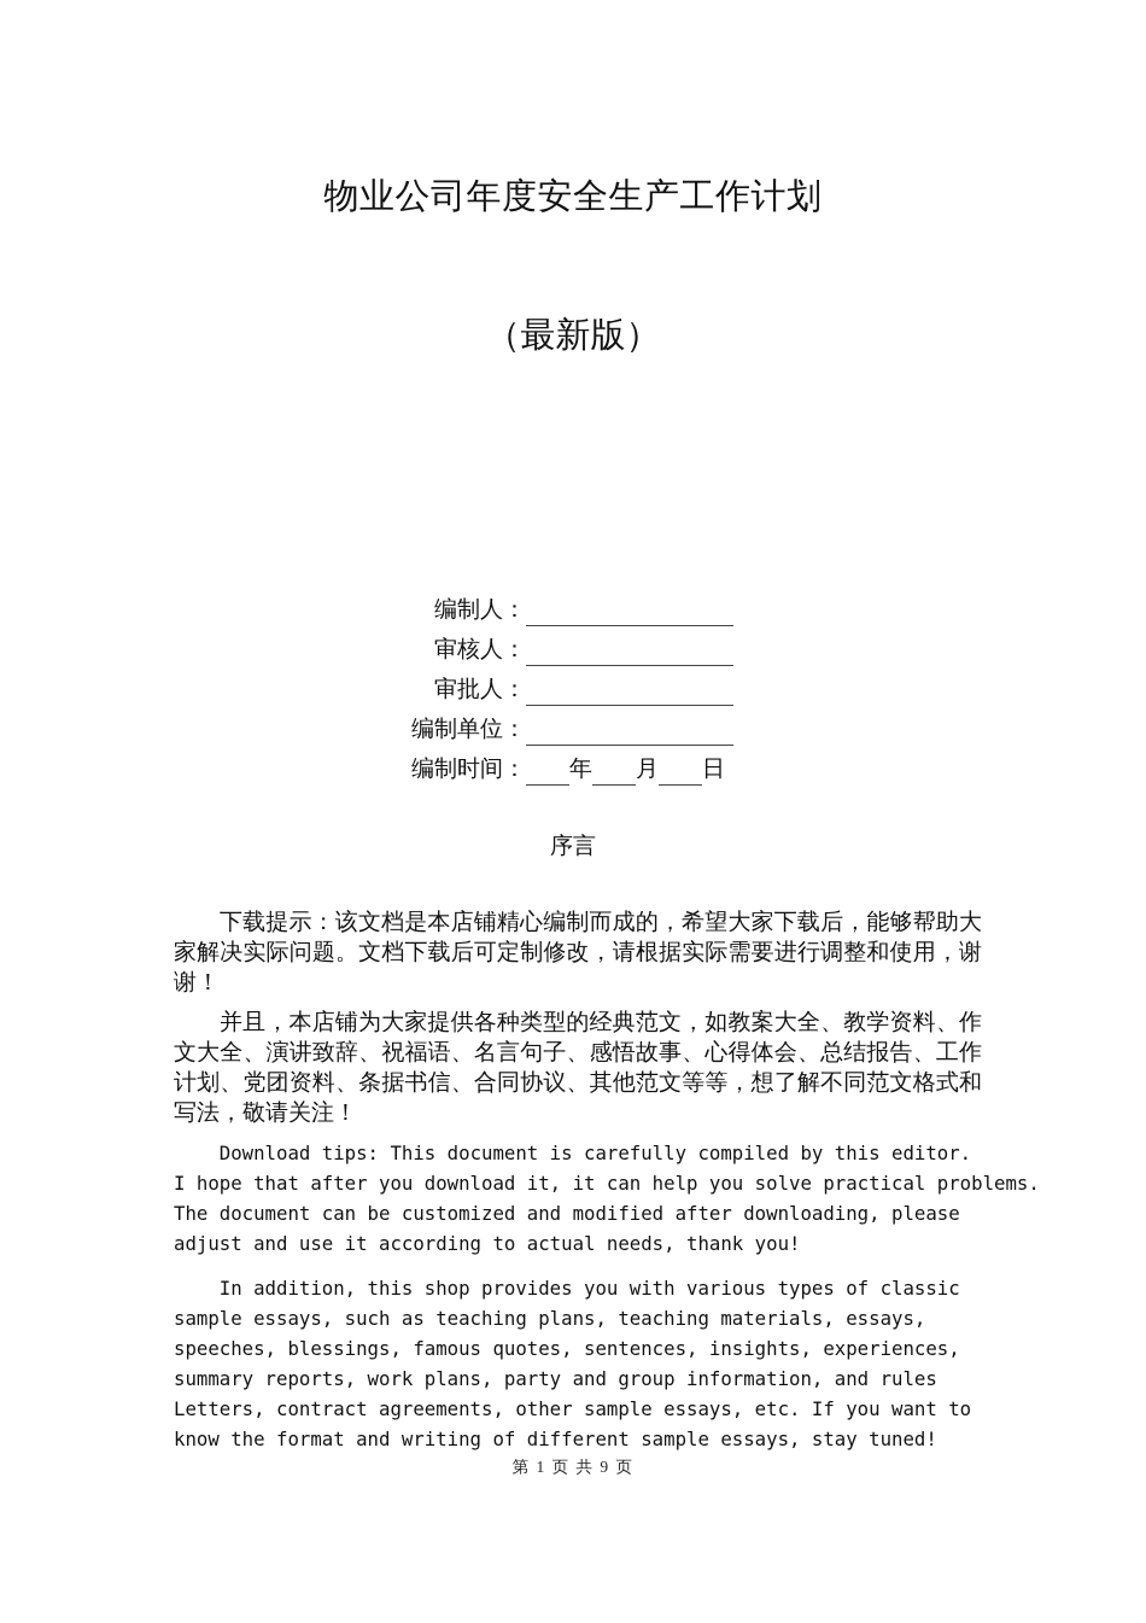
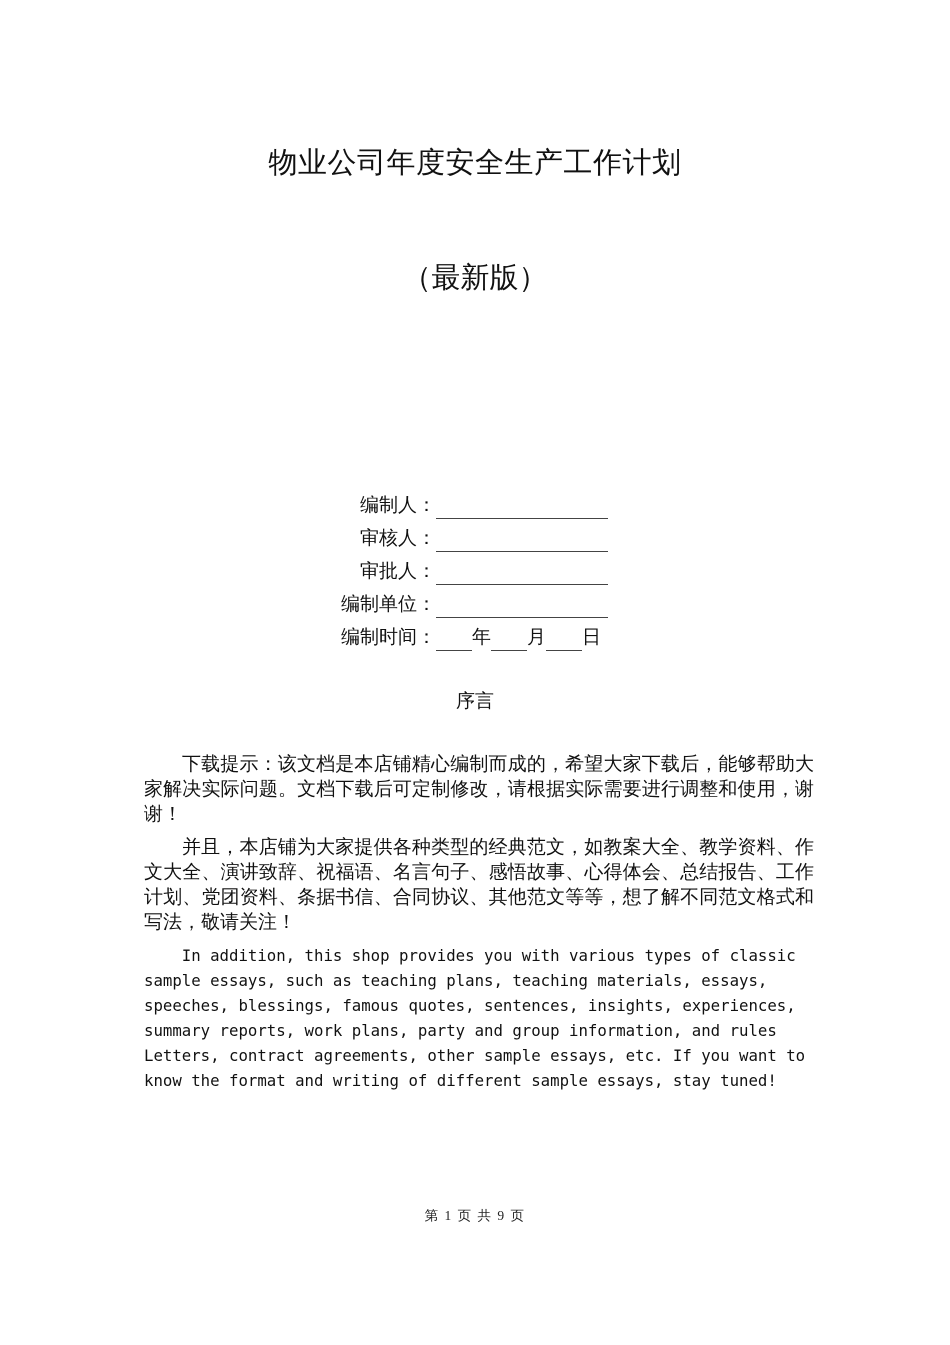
  物业公司年度安全生产工作计划
  （最新版）
  编制人：
  审核人：
  审批人：
  编制单位：
  编制时间：
  年
  月
  日
  序言
  下载提示：该文档是本店铺精心编制而成的，希望大家下载后，能够帮助大家解决实际问题。文档下载后可定制修改，请根据实际需要进行调整和使用，谢谢！
  并且，本店铺为大家提供各种类型的经典范文，如教案大全、教学资料、作文大全、演讲致辞、祝福语、名言句子、感悟故事、心得体会、总结报告、工作计划、党团资料、条据书信、合同协议、其他范文等等，想了解不同范文格式和写法，敬请关注！
- Download tips: This document is carefully compiled by this editor.
- I hope that after you download it, it can help you solve practical problems.
- The document can be customized and modified after downloading, please
- adjust and use it according to actual needs, thank you!
  In addition, this shop provides you with various types of classic
  sample essays, such as teaching plans, teaching materials, essays,
  speeches, blessings, famous quotes, sentences, insights, experiences,
  summary reports, work plans, party and group information, and rules
  Letters, contract agreements, other sample essays, etc. If you want to
  know the format and writing of different sample essays, stay tuned!
  第 1 页 共 9 页
